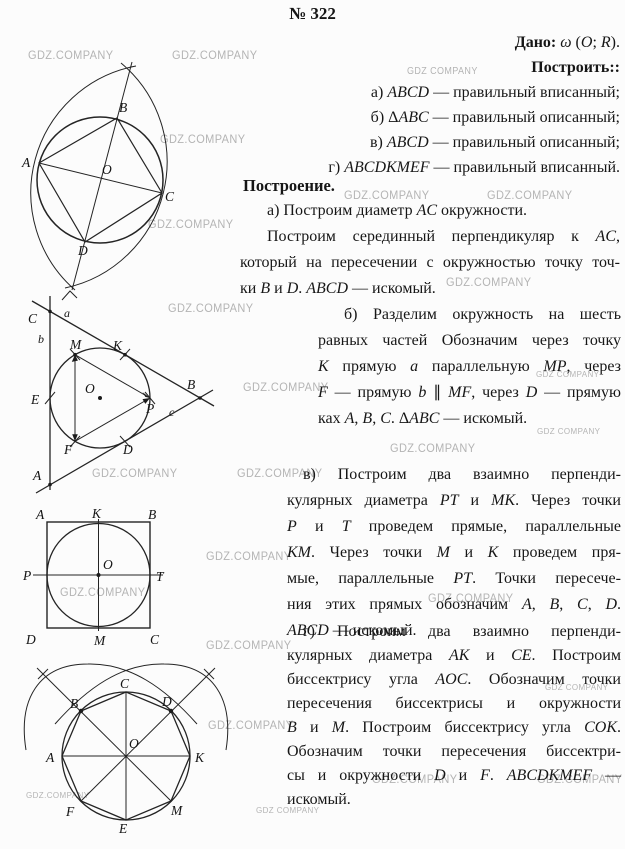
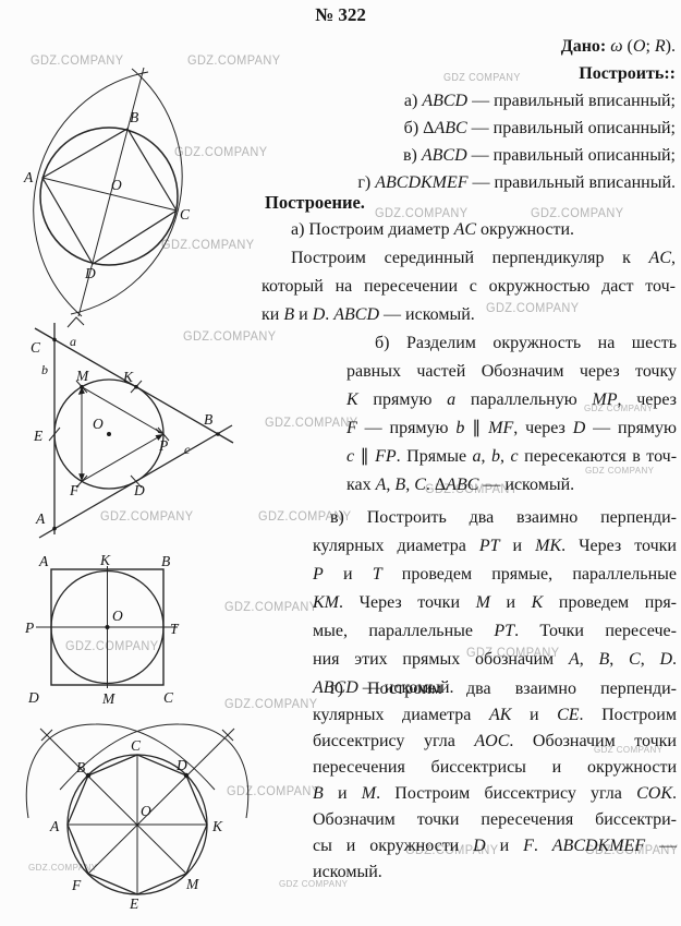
  GDZ.COMPANY
  GDZ.COMPANY
  GDZ.COMPANY
  GDZ.COMPANY
  GDZ COMPANY
  GDZ.COMPANY
  GDZ.COMPANY
  GDZ.COMPANY
  GDZ.COMPANY
  GDZ.COMPANY
  GDZ COMPANY
  GDZ.COMPANY
  GDZ COMPANY
  GDZ.COMPANY
  GDZ.COMPANY
  GDZ.COMPANY
  GDZ.COMPANY
  GDZ.COMPANY
  GDZ.COMPANY
  GDZ COMPANY
  GDZ.COMPANY
  GDZ.COMPAN
  GDZ.COMPANY
  GDZ.COMPANY
  GDZ COMPANY
  № 322
  Дано: ω (O; R).
  Построить::
  а) ABCD — правильный вписанный;
  б) ΔABC — правильный описанный;
  в) ABCD — правильный описанный;
  г) ABCDKMEF — правильный вписанный.
  Построение.
  а) Построим диаметр AC окружности.
  Построим серединный перпендикуляр к AC,
- который на пересечении с окружностью точку точ-
+ который на пересечении с окружностью даст точ-
  ки B и D. ABCD — искомый.
  б) Разделим окружность на шесть
  равных частей Обозначим через точку
  K прямую a параллельную MP, через
  F — прямую b ∥ MF, через D — прямую
+ c ∥ FP. Прямые a, b, c пересекаются в точ-
  ках A, B, C. ΔABC — искомый.
- в) Построим два взаимно перпенди-
+ в) Построить два взаимно перпенди-
  кулярных диаметра PT и MK. Через точки
  P и T проведем прямые, параллельные
  KM. Через точки M и K проведем пря-
  мые, параллельные PT. Точки пересече-
  ния этих прямых обозначим A, B, C, D.
  ABCD — искомый.
  г) Построим два взаимно перпенди-
  кулярных диаметра AK и CE. Построим
  биссектрису угла AOC. Обозначим точки
  пересечения биссектрисы и окружности
  B и M. Построим биссектрису угла COK.
  Обозначим точки пересечения биссектри-
  сы и окружности D и F. ABCDKMEF —
  искомый.
  A
  B
  O
  C
  D
  C
  a
  b
  M
  K
  E
  O
  B
  P
  c
  F
  D
  A
  A
  K
  B
  P
  O
  T
  D
  M
  C
  C
  B
  D
  O
  A
  K
  F
  M
  E
